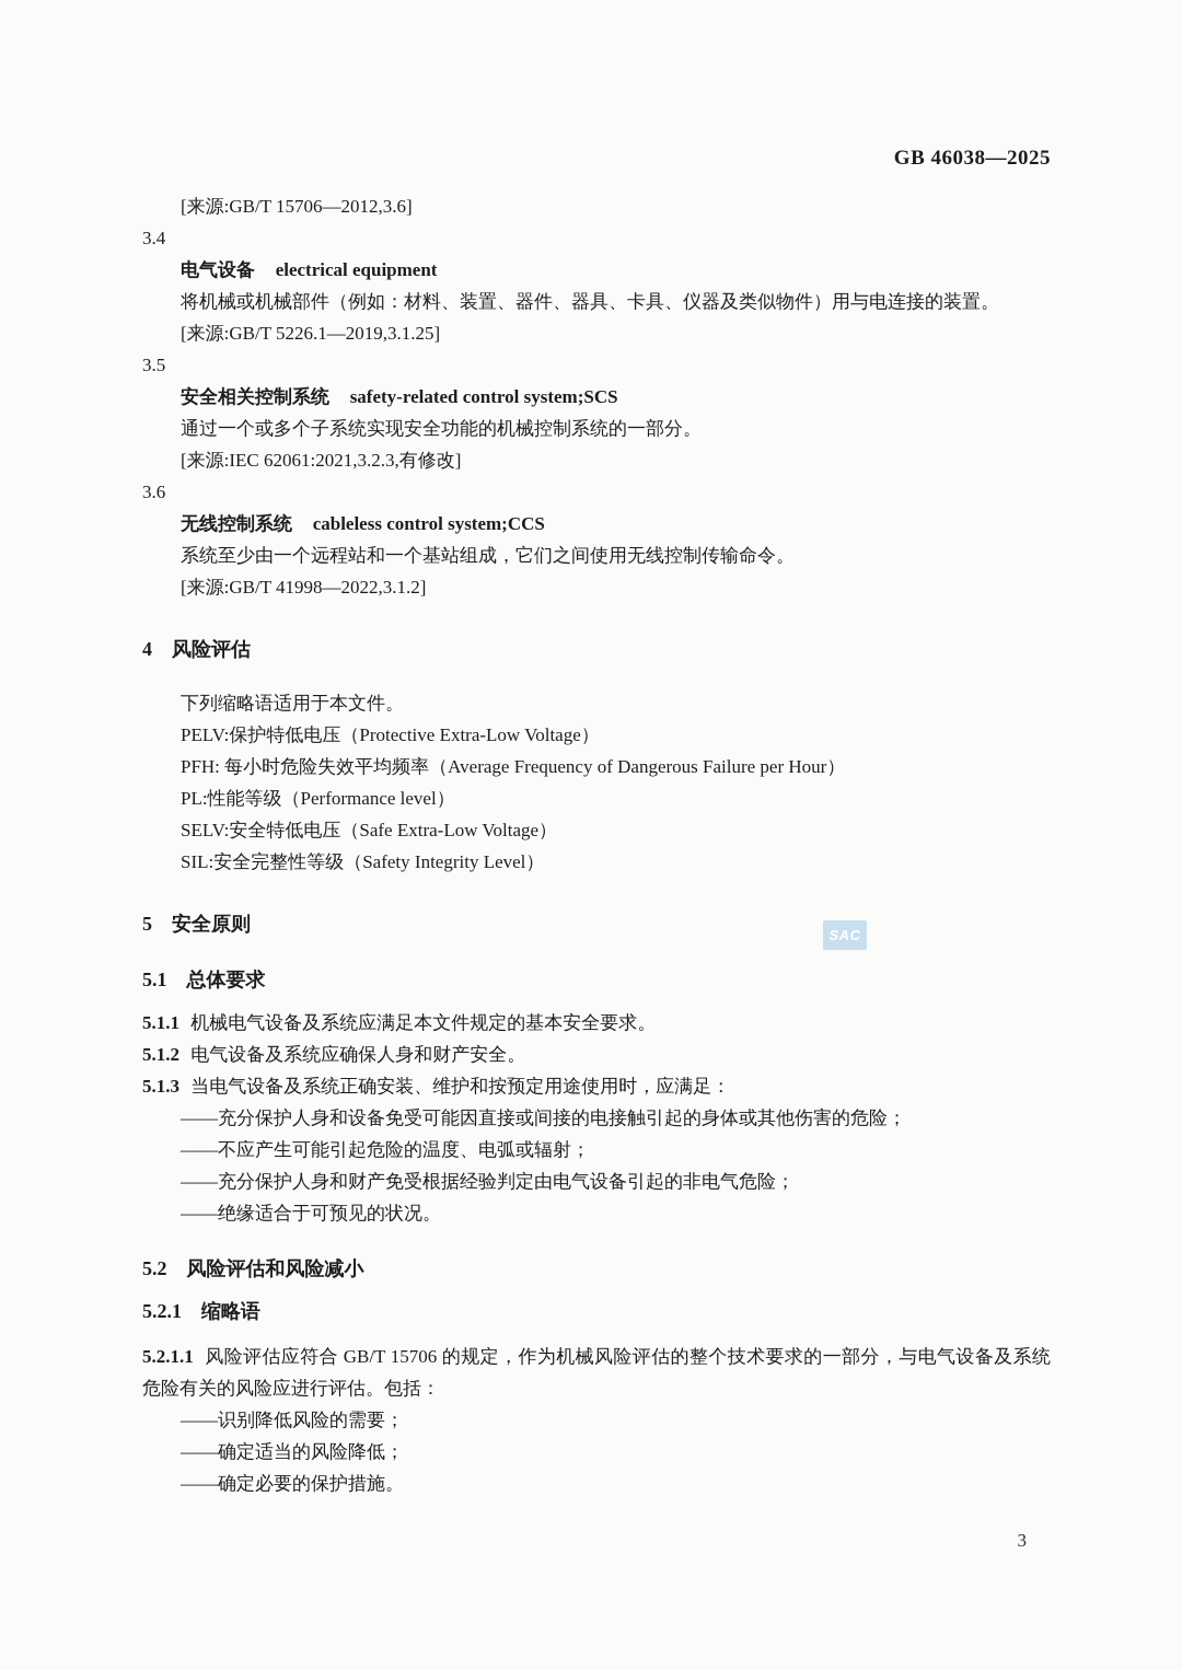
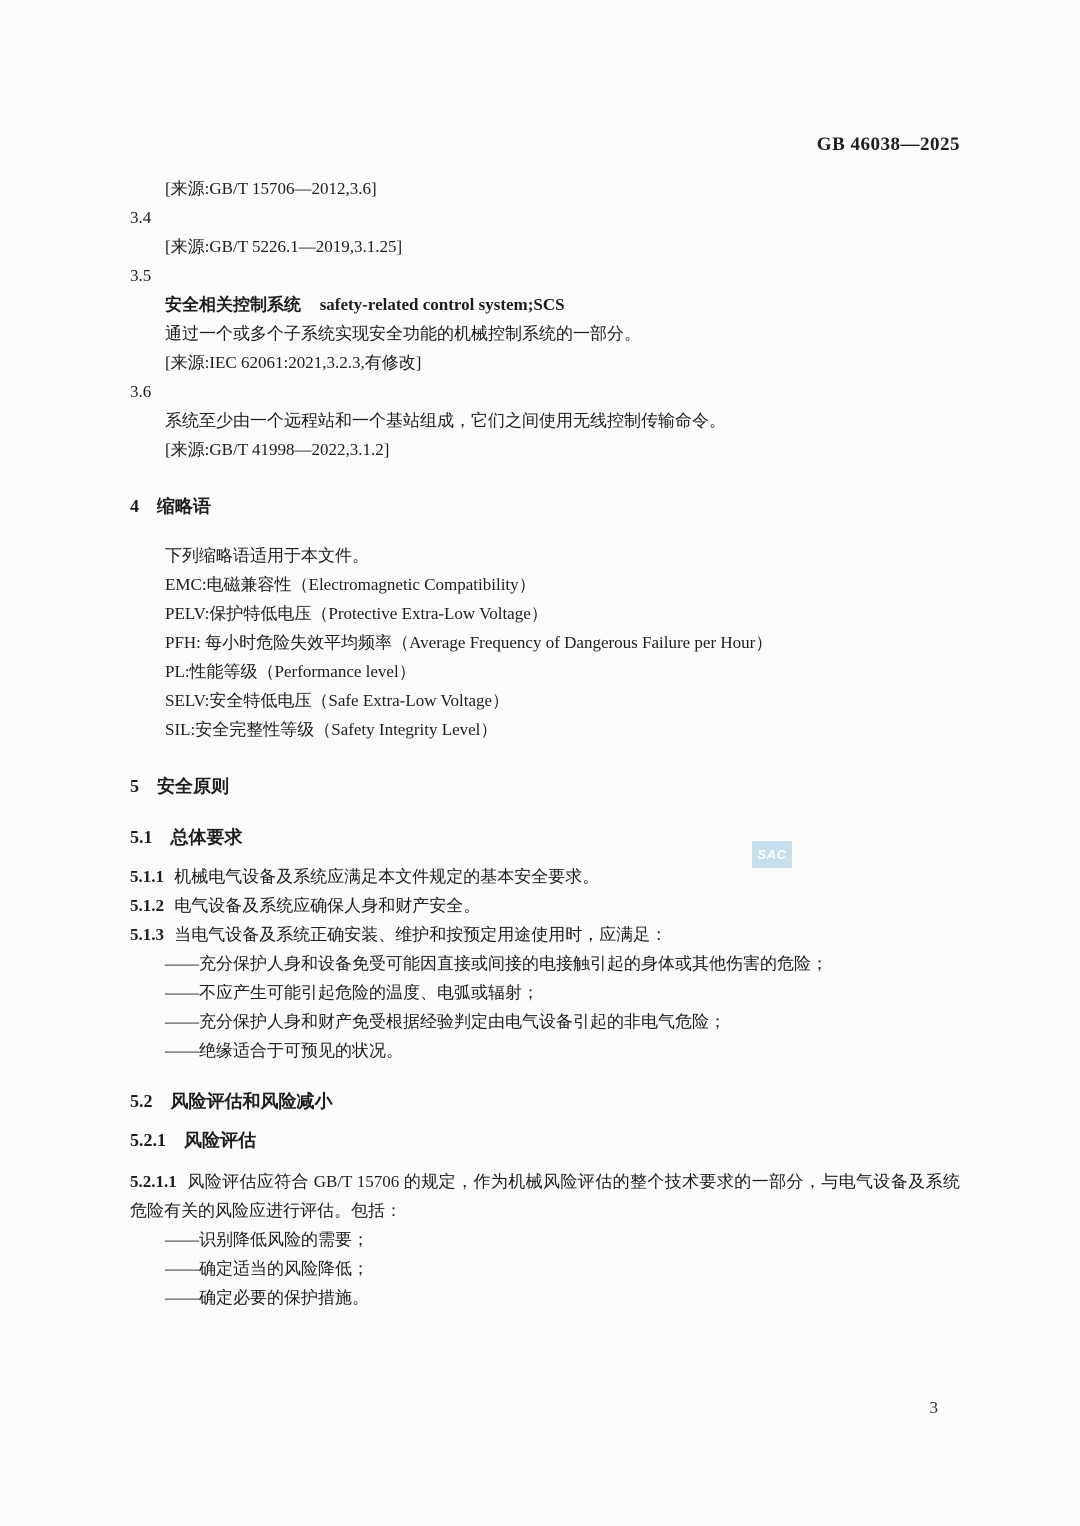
  GB 46038—2025
  [来源:GB/T 15706—2012,3.6]
  3.4
- 电气设备 electrical equipment
- 将机械或机械部件（例如：材料、装置、器件、器具、卡具、仪器及类似物件）用与电连接的装置。
  [来源:GB/T 5226.1—2019,3.1.25]
  3.5
  安全相关控制系统 safety-related control system;SCS
  通过一个或多个子系统实现安全功能的机械控制系统的一部分。
  [来源:IEC 62061:2021,3.2.3,有修改]
  3.6
- 无线控制系统 cableless control system;CCS
  系统至少由一个远程站和一个基站组成，它们之间使用无线控制传输命令。
  [来源:GB/T 41998—2022,3.1.2]
- 4 风险评估
+ 4 缩略语
  下列缩略语适用于本文件。
+ EMC:电磁兼容性（Electromagnetic Compatibility）
  PELV:保护特低电压（Protective Extra-Low Voltage）
  PFH: 每小时危险失效平均频率（Average Frequency of Dangerous Failure per Hour）
  PL:性能等级（Performance level）
  SELV:安全特低电压（Safe Extra-Low Voltage）
  SIL:安全完整性等级（Safety Integrity Level）
  5 安全原则
  5.1 总体要求
  5.1.1 机械电气设备及系统应满足本文件规定的基本安全要求。
  5.1.2 电气设备及系统应确保人身和财产安全。
  5.1.3 当电气设备及系统正确安装、维护和按预定用途使用时，应满足：
  ——充分保护人身和设备免受可能因直接或间接的电接触引起的身体或其他伤害的危险；
  ——不应产生可能引起危险的温度、电弧或辐射；
  ——充分保护人身和财产免受根据经验判定由电气设备引起的非电气危险；
  ——绝缘适合于可预见的状况。
  5.2 风险评估和风险减小
- 5.2.1 缩略语
+ 5.2.1 风险评估
  5.2.1.1 风险评估应符合 GB/T 15706 的规定，作为机械风险评估的整个技术要求的一部分，与电气设备及系统危险有关的风险应进行评估。包括：
  ——识别降低风险的需要；
  ——确定适当的风险降低；
  ——确定必要的保护措施。
  SAC
  3
